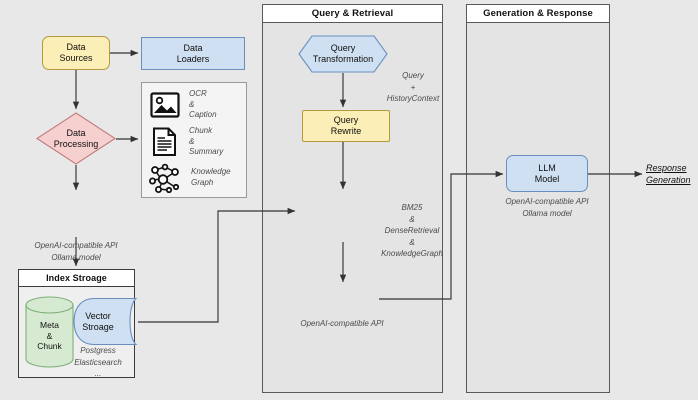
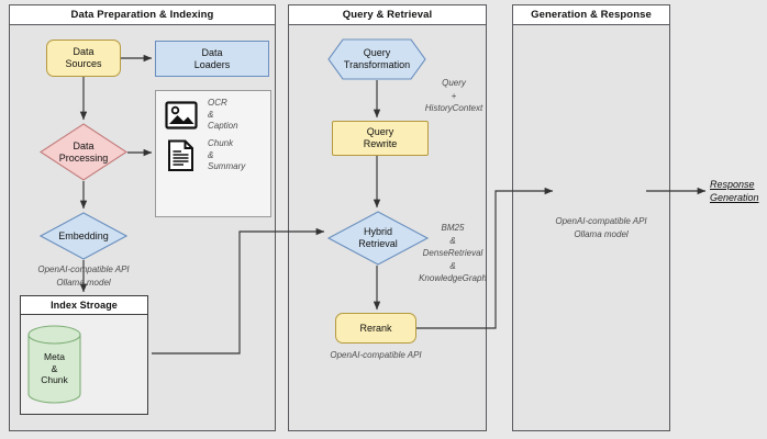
+ Data Preparation & Indexing
  Data
  Sources
  Data
  Loaders
  Data
  Processing
+ Embedding
  OpenAI-copatible API
  Ollama model
  OCR
  &
  Caption
  Chunk
  &
  Summary
- Knowledge
- Graph
  Index Stroage
  Meta
  &
  Chunk
- Vector
- Stroage
- Postgress
- Elasticsearch
- ...
  Query & Retrieval
  Query
  Transformation
  Query
  +
  HistoryContext
  Query
  Rewrite
+ Hybrid
+ Retrieval
  BM25
  &
  DenseRetrieval
  &
  KnowledgeGraph
+ Rerank
  OpenAI-compatible API
  Generation & Response
- LLM
- Model
  OpenAI-compatible API
  Ollama model
  Response
  Generation
